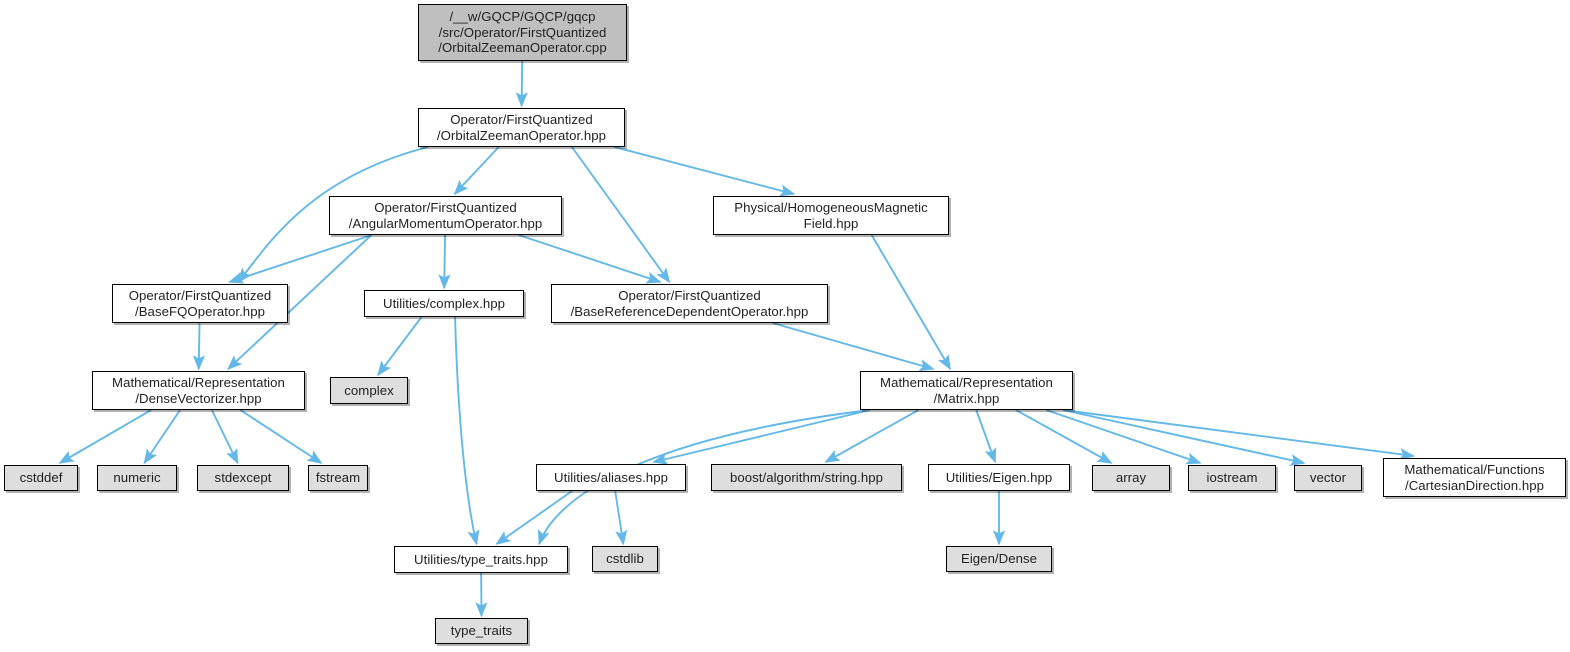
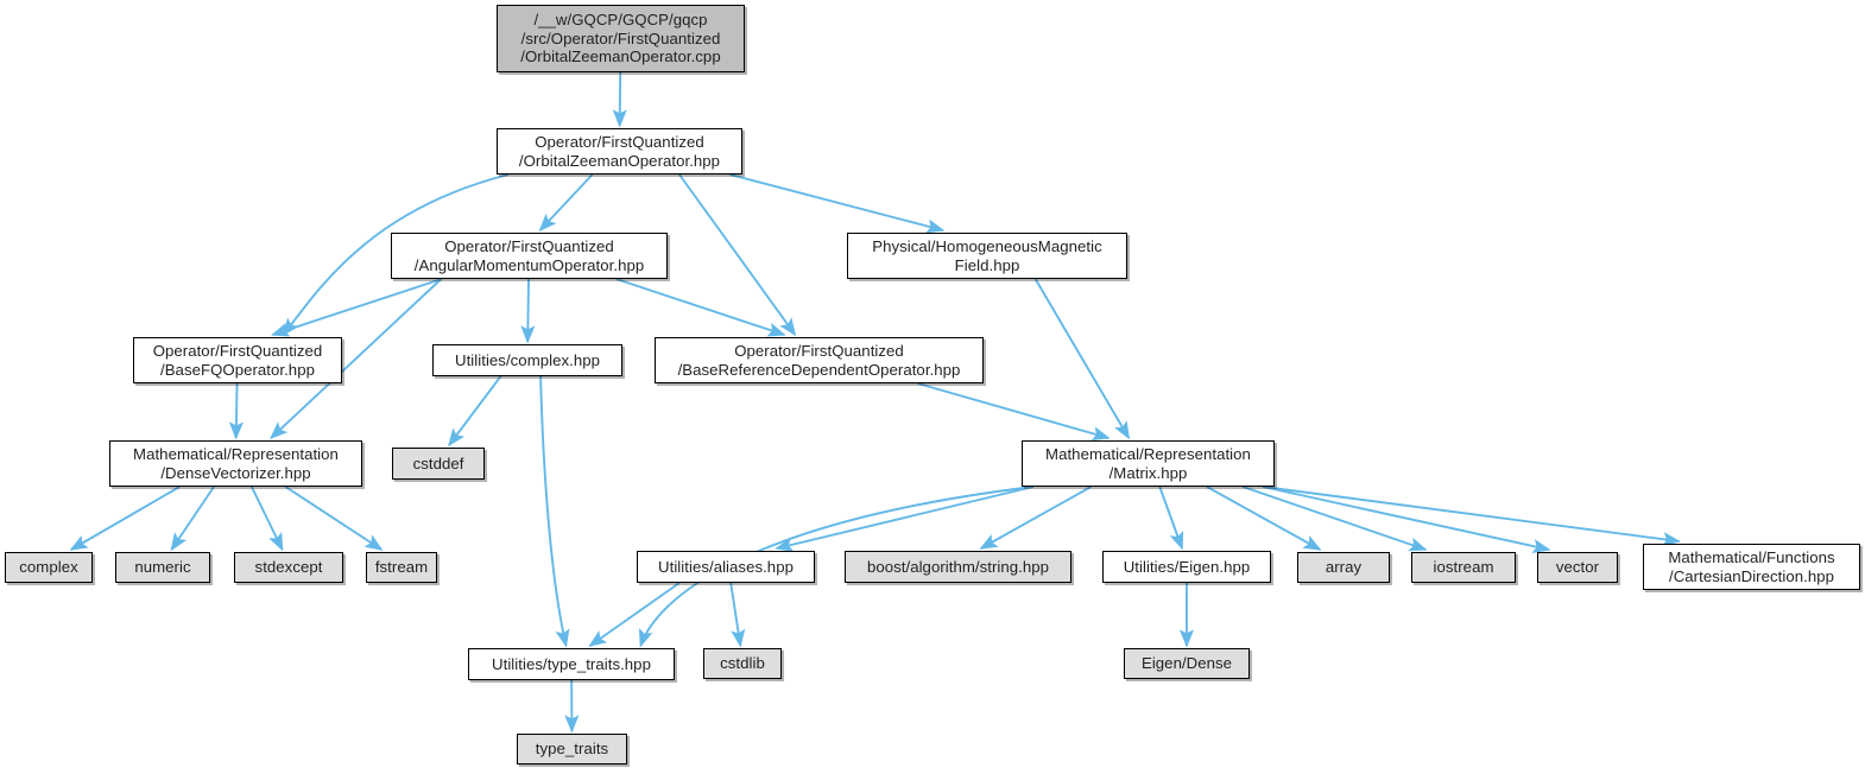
  /__w/GQCP/GQCP/gqcp
  /src/Operator/FirstQuantized
  /OrbitalZeemanOperator.cpp
  Operator/FirstQuantized
  /OrbitalZeemanOperator.hpp
  Operator/FirstQuantized
  /AngularMomentumOperator.hpp
  Physical/HomogeneousMagnetic
  Field.hpp
  Operator/FirstQuantized
  /BaseFQOperator.hpp
  Utilities/complex.hpp
  Operator/FirstQuantized
  /BaseReferenceDependentOperator.hpp
  Mathematical/Representation
  /DenseVectorizer.hpp
- complex
+ cstddef
  Mathematical/Representation
  /Matrix.hpp
- cstddef
+ complex
  numeric
  stdexcept
  fstream
  Utilities/aliases.hpp
  boost/algorithm/string.hpp
  Utilities/Eigen.hpp
  array
  iostream
  vector
  Mathematical/Functions
  /CartesianDirection.hpp
  Utilities/type_traits.hpp
  cstdlib
  Eigen/Dense
  type_traits
